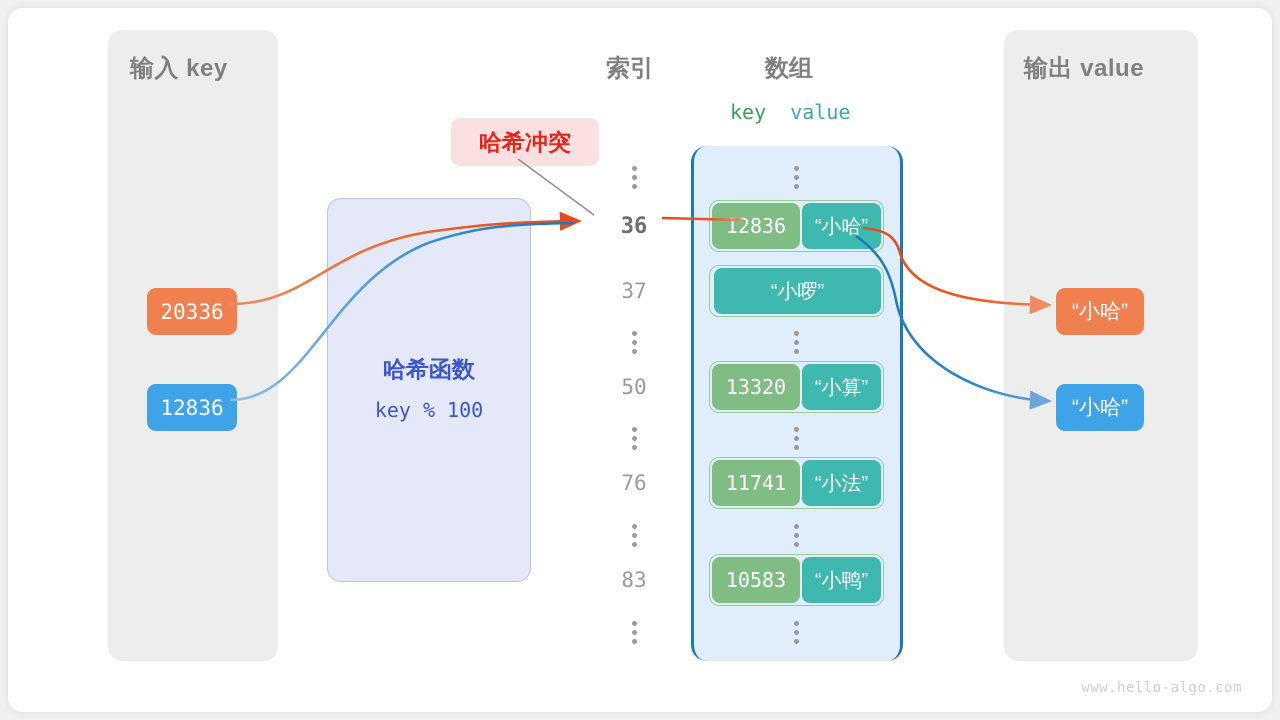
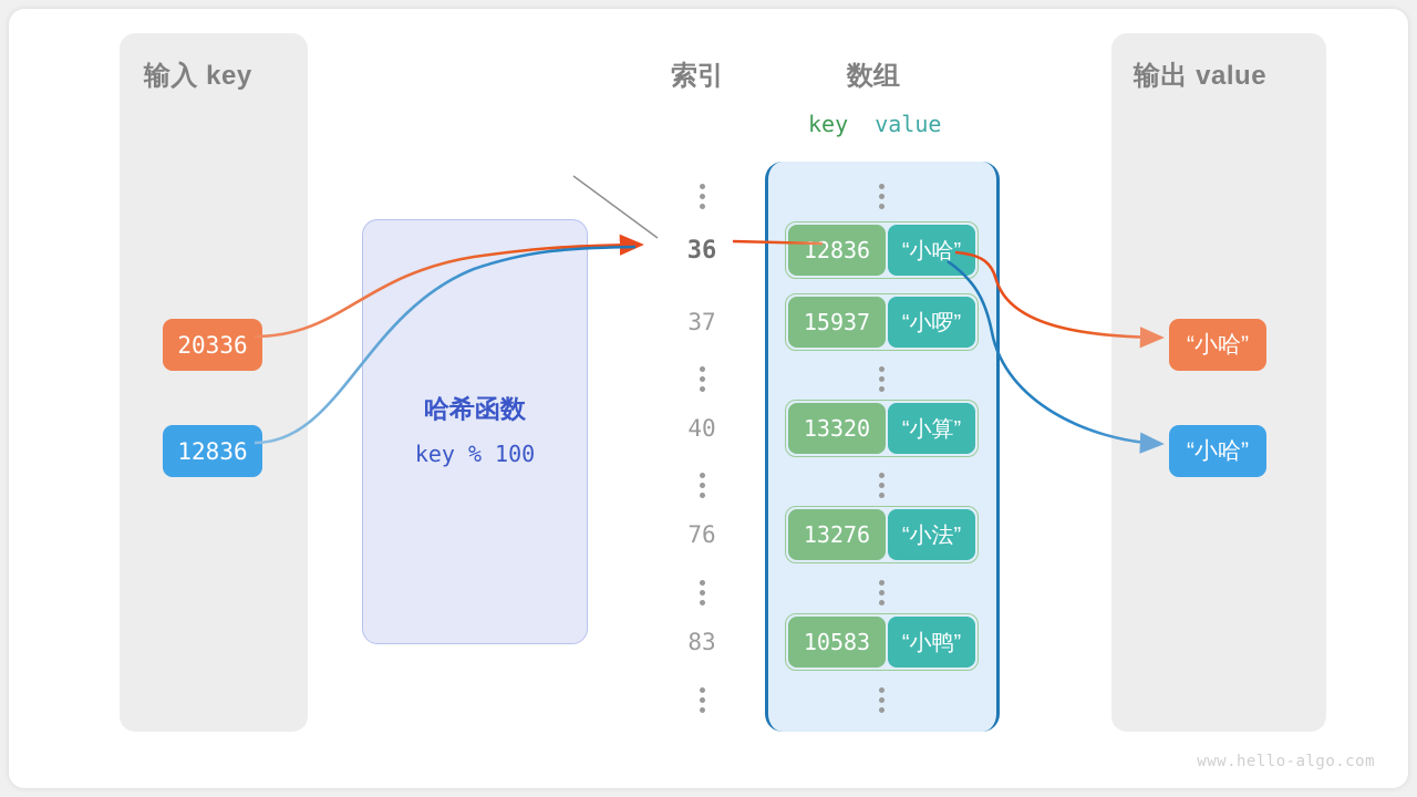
  输入 key
  输出 value
  索引
  数组
  key value
  哈希函数
  key % 100
- 哈希冲突
  20336
  12836
  “小哈”
  “小哈”
  36
  12836
  “小哈”
  37
+ 15937
  “小啰”
- 50
+ 40
  13320
  “小算”
  76
- 11741
+ 13276
  “小法”
  83
  10583
  “小鸭”
  www.hello-algo.com
